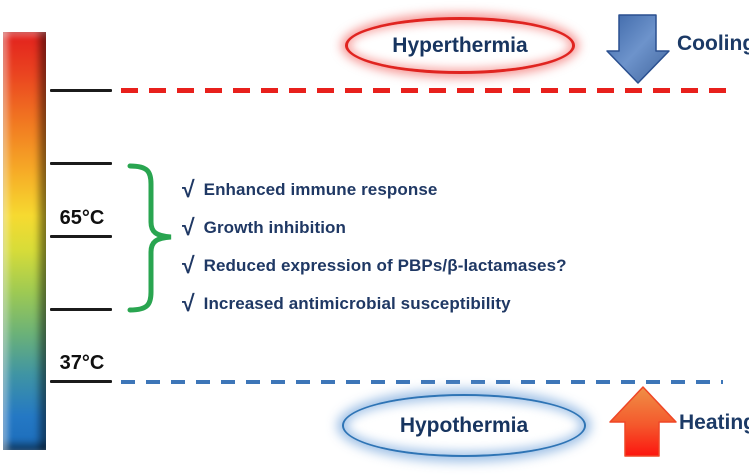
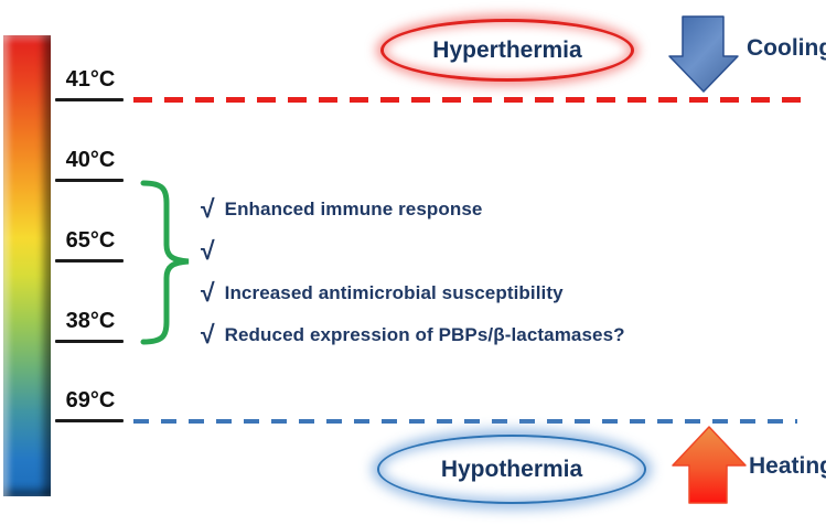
+ 41°C
+ 40°C
  65°C
+ 38°C
- 37°C
+ 69°C
  Hyperthermia
  Hypothermia
  Coolin
  Heatin
  √
  Enhanced immune response
  √
- Growth inhibition
  √
- Reduced expression of PBPs/β-lactamases?
+ Increased antimicrobial susceptibility
  √
- Increased antimicrobial susceptibility
+ Reduced expression of PBPs/β-lactamases?
